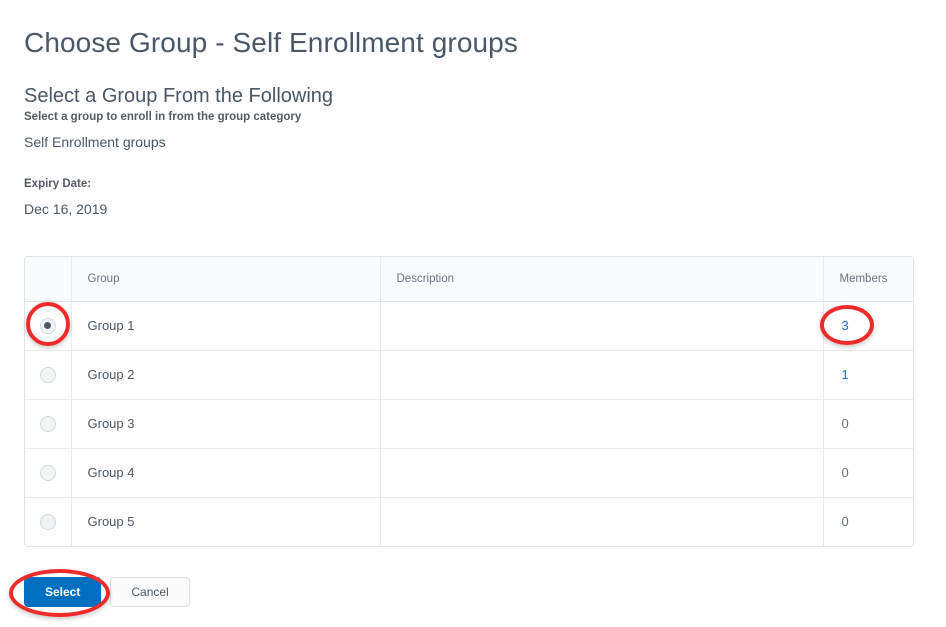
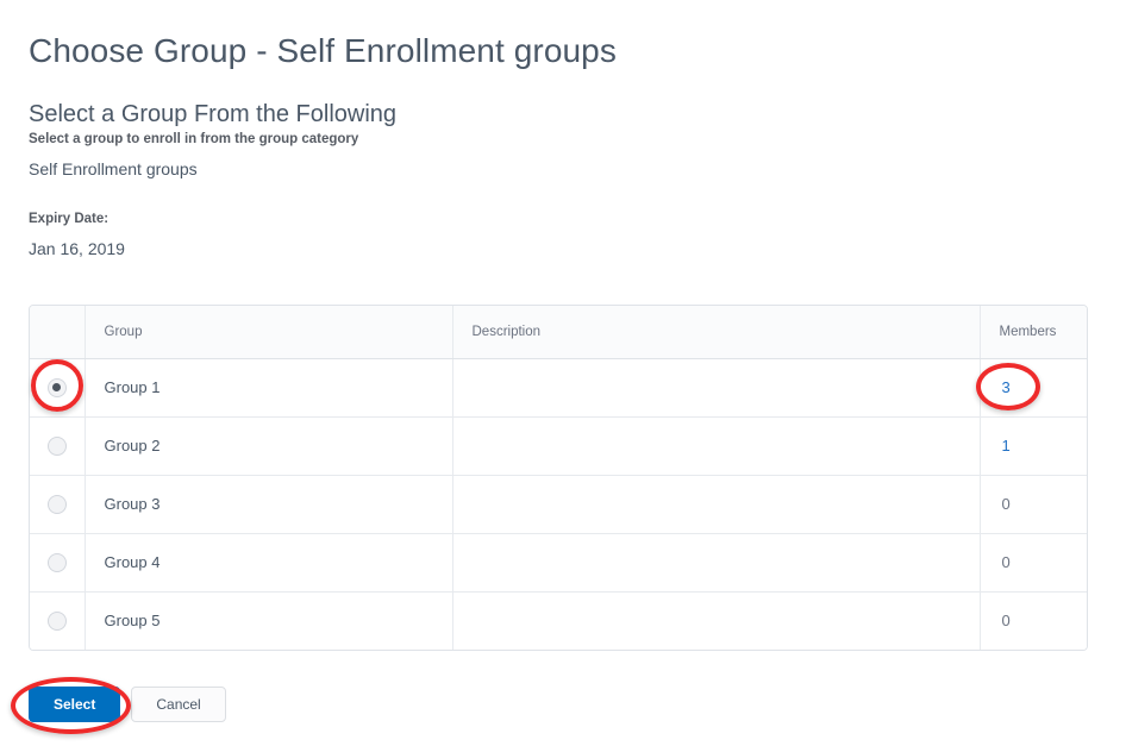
  Choose Group - Self Enrollment groups
  Select a Group From the Following
  Select a group to enroll in from the group category
  Self Enrollment groups
  Expiry Date:
- Dec 16, 2019
+ Jan 16, 2019
  	Group	Description	Members
  	Group 1		3
  	Group 2		1
  	Group 3		0
  	Group 4		0
  	Group 5		0
  Select
  Cancel
